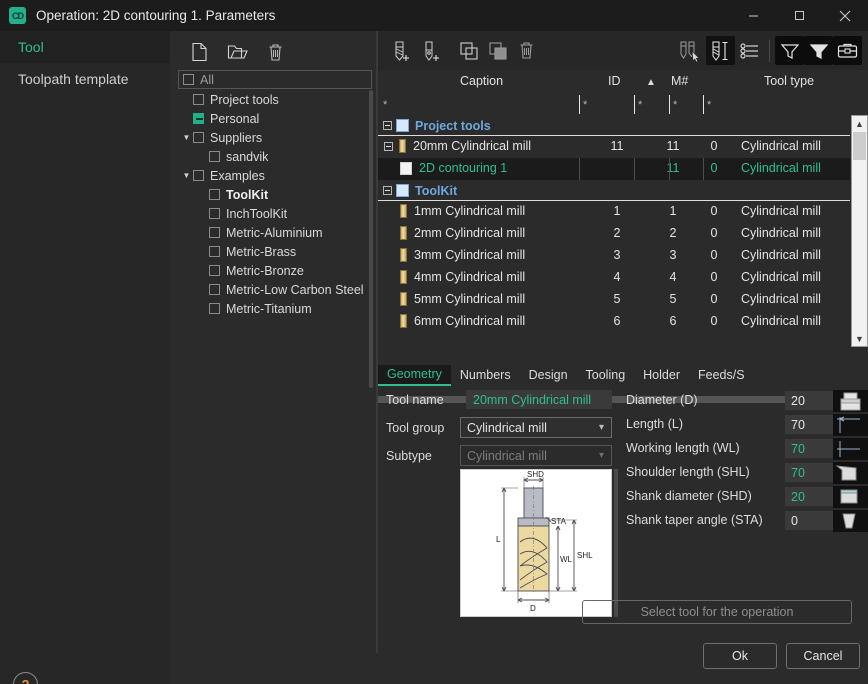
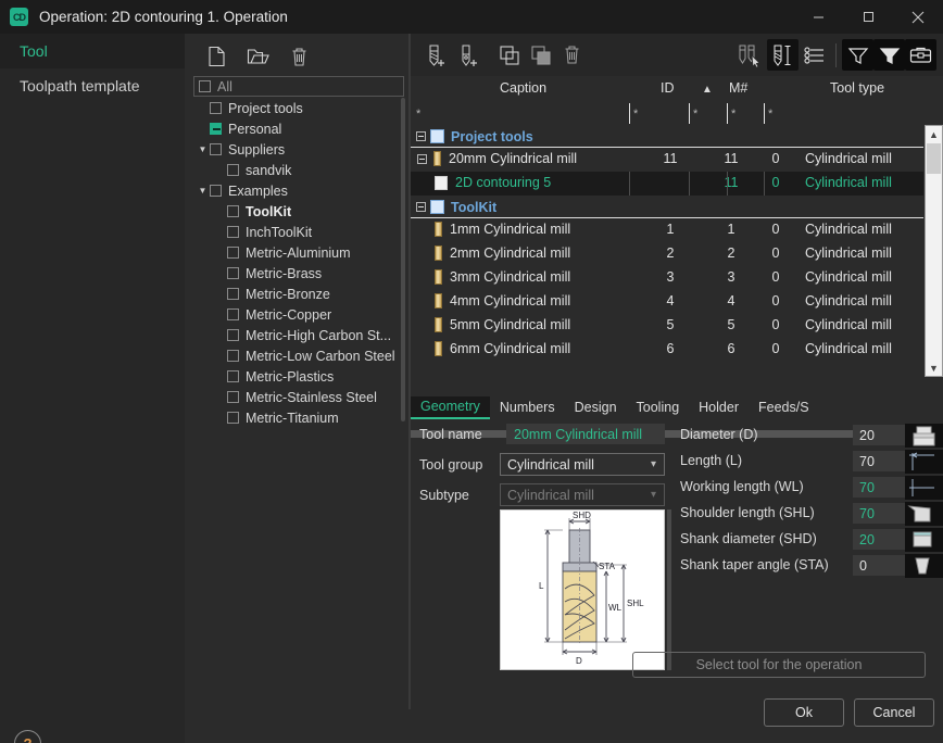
  CD
- Operation: 2D contouring 1. Parameters
+ Operation: 2D contouring 1. Operation
  Tool
  Toolpath template
  All
  Project tools
  Personal
  ▼
  Suppliers
  sandvik
  ▼
  Examples
  ToolKit
  InchToolKit
  Metric-Aluminium
  Metric-Brass
  Metric-Bronze
+ Metric-Copper
+ Metric-High Carbon St...
  Metric-Low Carbon Steel
+ Metric-Plastics
+ Metric-Stainless Steel
  Metric-Titanium
  Caption
  ID
  ▲
  M#
  Tool type
  *
  *
  *
  *
  *
  Project tools
  20mm Cylindrical mill
  11
  11
  0
  Cylindrical mill
- 2D contouring 1
+ 2D contouring 5
  11
  0
  Cylindrical mill
  ToolKit
  1mm Cylindrical mill
  1
  1
  0
  Cylindrical mill
  2mm Cylindrical mill
  2
  2
  0
  Cylindrical mill
  3mm Cylindrical mill
  3
  3
  0
  Cylindrical mill
  4mm Cylindrical mill
  4
  4
  0
  Cylindrical mill
  5mm Cylindrical mill
  5
  5
  0
  Cylindrical mill
  6mm Cylindrical mill
  6
  6
  0
  Cylindrical mill
  ▲
  ▼
  Geometry
  Numbers
  Design
  Tooling
  Holder
  Feeds/S
  Tool name
  Tool group
  Subtype
  20mm Cylindrical mill
  Cylindrical mill
  ▾
  Cylindrical mill
  ▾
  SHD
  L
  WL
  SHL
  STA
  D
  Diameter (D)
  20
  Length (L)
  70
  Working length (WL)
  70
  Shoulder length (SHL)
  70
  Shank diameter (SHD)
  20
  Shank taper angle (STA)
  0
  Select tool for the operation
  Ok
  Cancel
